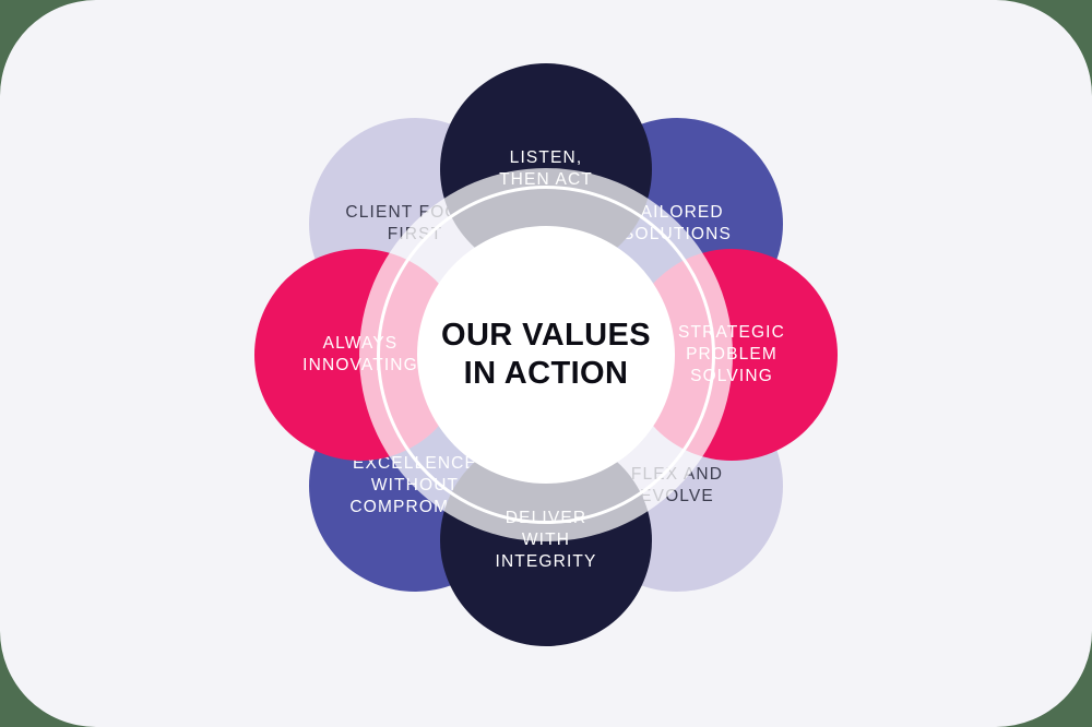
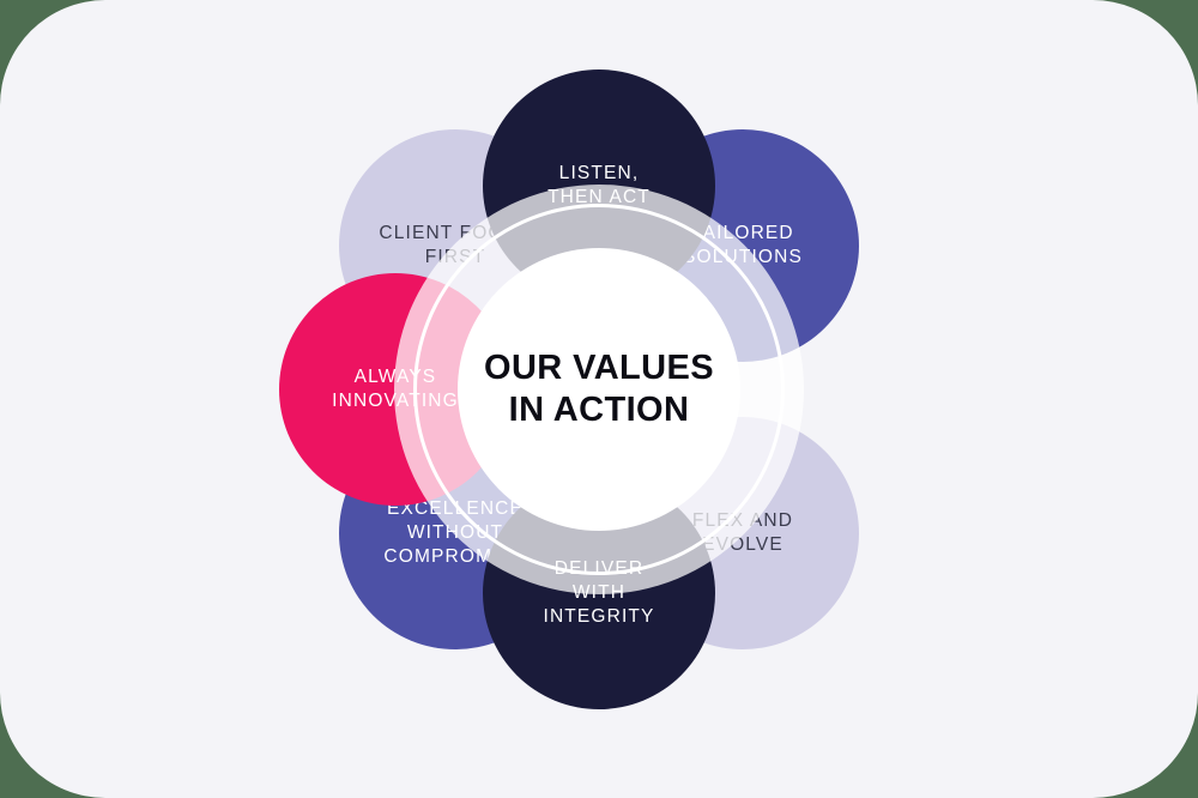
  LISTEN,
  THEN ACT
  AILORED
  OLUTIONS
- STRATEGIC
- PROBLEM
- SOLVING
  FLEX AND
  EVOLVE
  DELIVER
  WITH
  INTEGRITY
  EXCELLENC
  WITHOUT
  COMPROM
  ALWAYS
  INNOVATING
  CLIENT FO
  FIRST
  OUR VALUES
  IN ACTION
